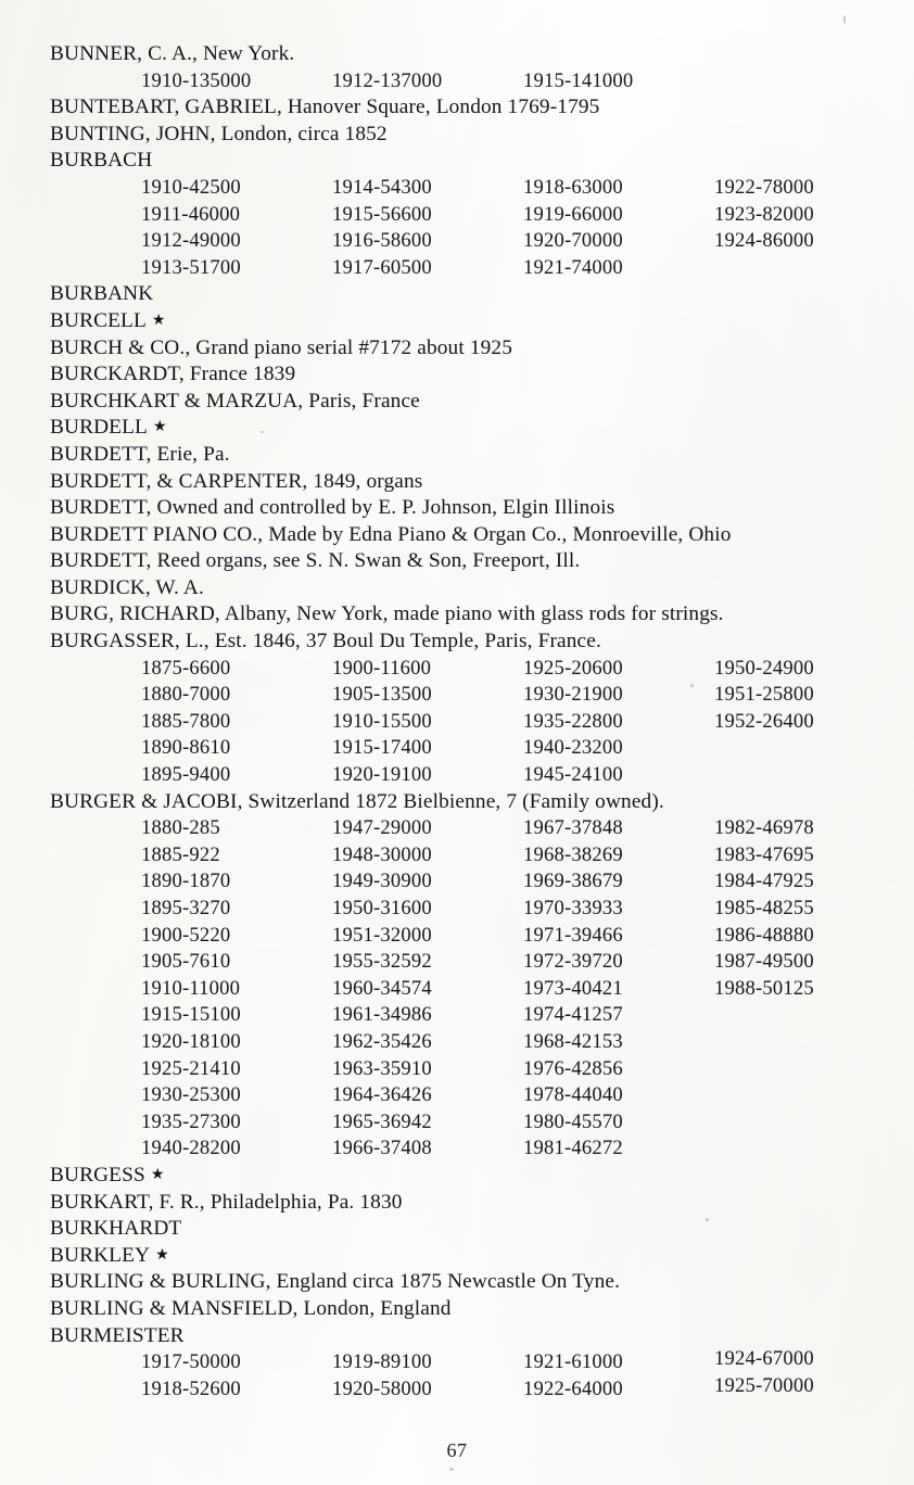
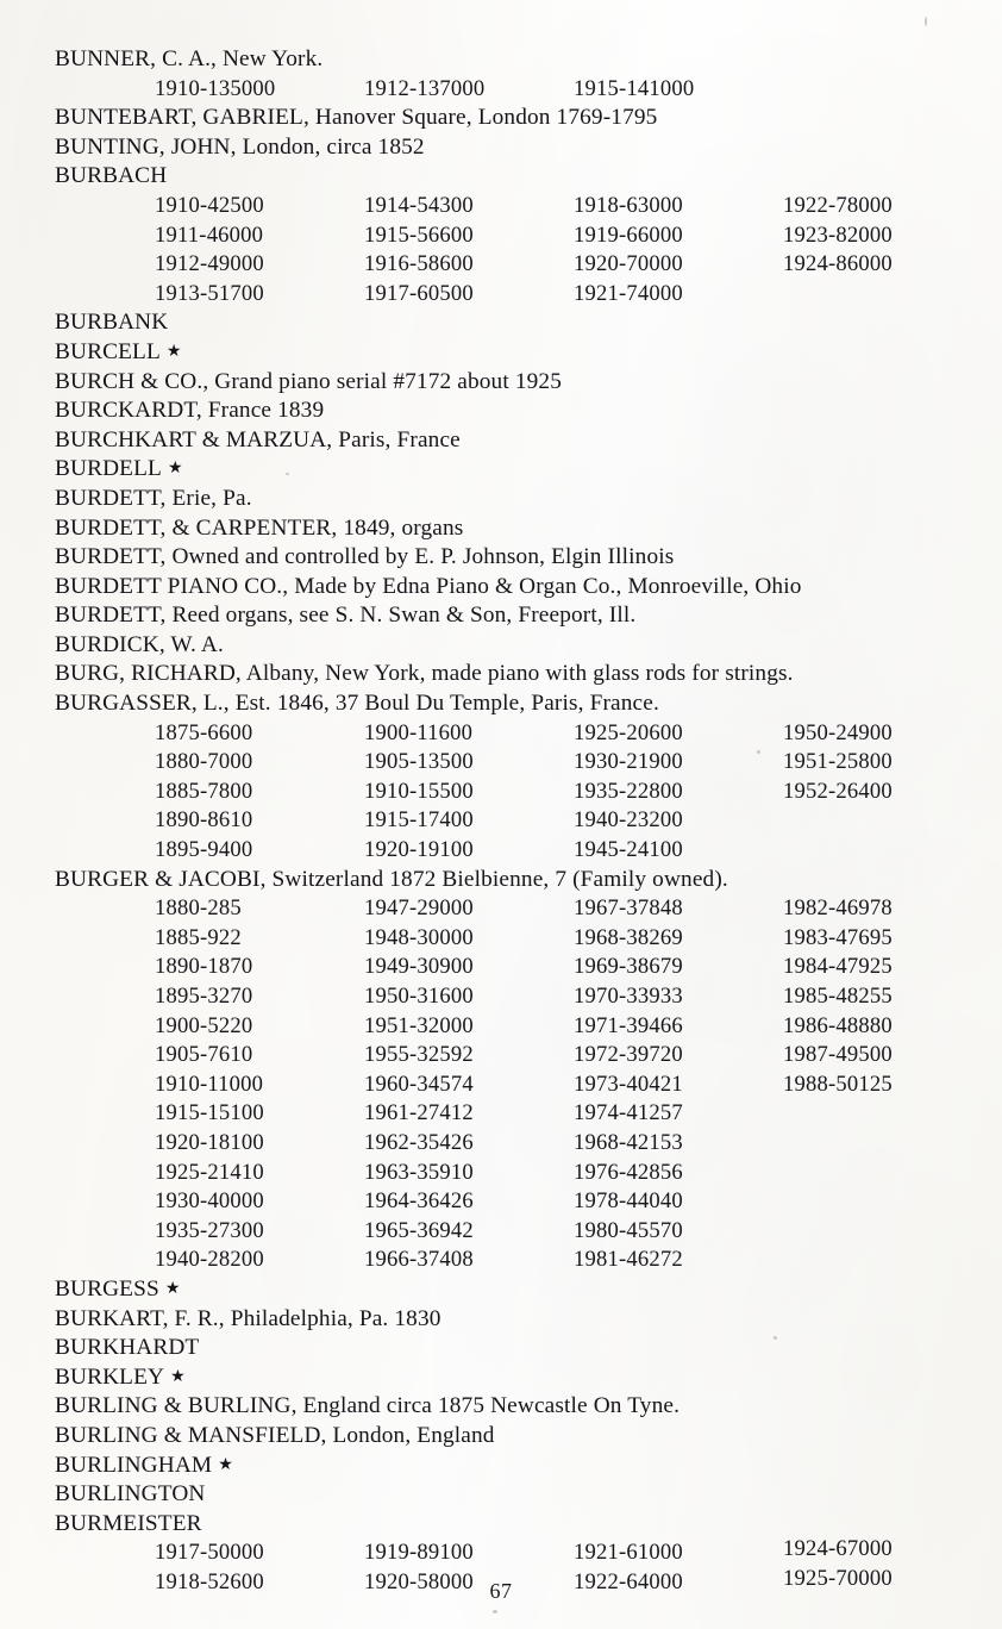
  BUNNER, C. A., New York.
  1910-135000 1912-137000 1915-141000
  BUNTEBART, GABRIEL, Hanover Square, London 1769-1795
  BUNTING, JOHN, London, circa 1852
  BURBACH
  1910-42500 1914-54300 1918-63000 1922-78000
  1911-46000 1915-56600 1919-66000 1923-82000
  1912-49000 1916-58600 1920-70000 1924-86000
  1913-51700 1917-60500 1921-74000
  BURBANK
  BURCELL ★
  BURCH & CO., Grand piano serial #7172 about 1925
  BURCKARDT, France 1839
  BURCHKART & MARZUA, Paris, France
  BURDELL ★
  BURDETT, Erie, Pa.
  BURDETT, & CARPENTER, 1849, organs
  BURDETT, Owned and controlled by E. P. Johnson, Elgin Illinois
  BURDETT PIANO CO., Made by Edna Piano & Organ Co., Monroeville, Ohio
  BURDETT, Reed organs, see S. N. Swan & Son, Freeport, Ill.
  BURDICK, W. A.
  BURG, RICHARD, Albany, New York, made piano with glass rods for strings.
  BURGASSER, L., Est. 1846, 37 Boul Du Temple, Paris, France.
  1875-6600 1900-11600 1925-20600 1950-24900
  1880-7000 1905-13500 1930-21900 1951-25800
  1885-7800 1910-15500 1935-22800 1952-26400
  1890-8610 1915-17400 1940-23200
  1895-9400 1920-19100 1945-24100
  BURGER & JACOBI, Switzerland 1872 Bielbienne, 7 (Family owned).
  1880-285 1947-29000 1967-37848 1982-46978
  1885-922 1948-30000 1968-38269 1983-47695
  1890-1870 1949-30900 1969-38679 1984-47925
  1895-3270 1950-31600 1970-33933 1985-48255
  1900-5220 1951-32000 1971-39466 1986-48880
  1905-7610 1955-32592 1972-39720 1987-49500
  1910-11000 1960-34574 1973-40421 1988-50125
- 1915-15100 1961-34986 1974-41257
+ 1915-15100 1961-27412 1974-41257
  1920-18100 1962-35426 1968-42153
  1925-21410 1963-35910 1976-42856
- 1930-25300 1964-36426 1978-44040
+ 1930-40000 1964-36426 1978-44040
  1935-27300 1965-36942 1980-45570
  1940-28200 1966-37408 1981-46272
  BURGESS ★
  BURKART, F. R., Philadelphia, Pa. 1830
  BURKHARDT
  BURKLEY ★
  BURLING & BURLING, England circa 1875 Newcastle On Tyne.
  BURLING & MANSFIELD, London, England
+ BURLINGHAM ★
+ BURLINGTON
  BURMEISTER
  1917-50000 1919-89100 1921-61000 1924-67000
  1918-52600 1920-58000 1922-64000 1925-70000
  67
